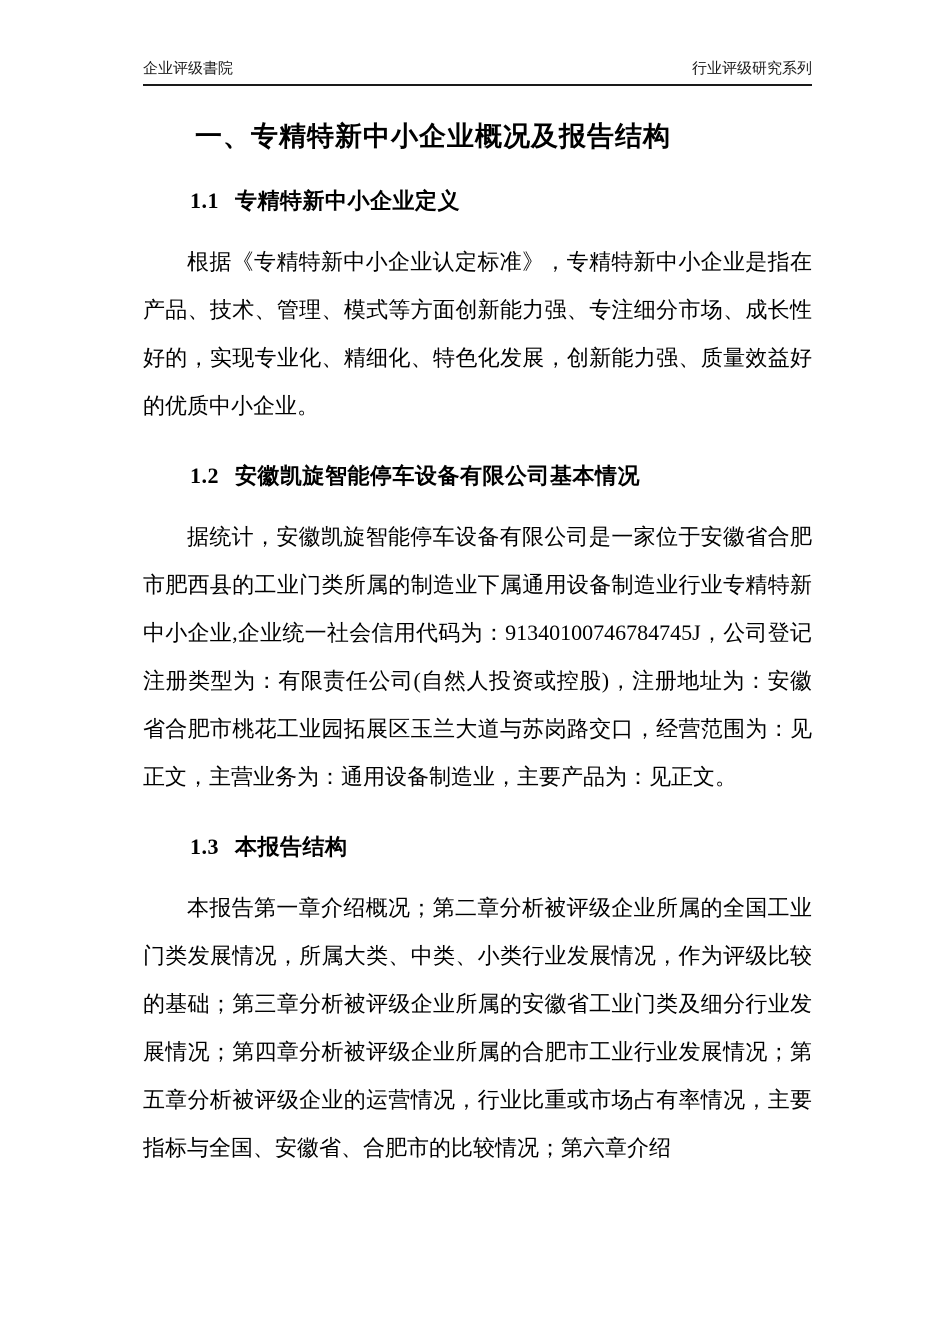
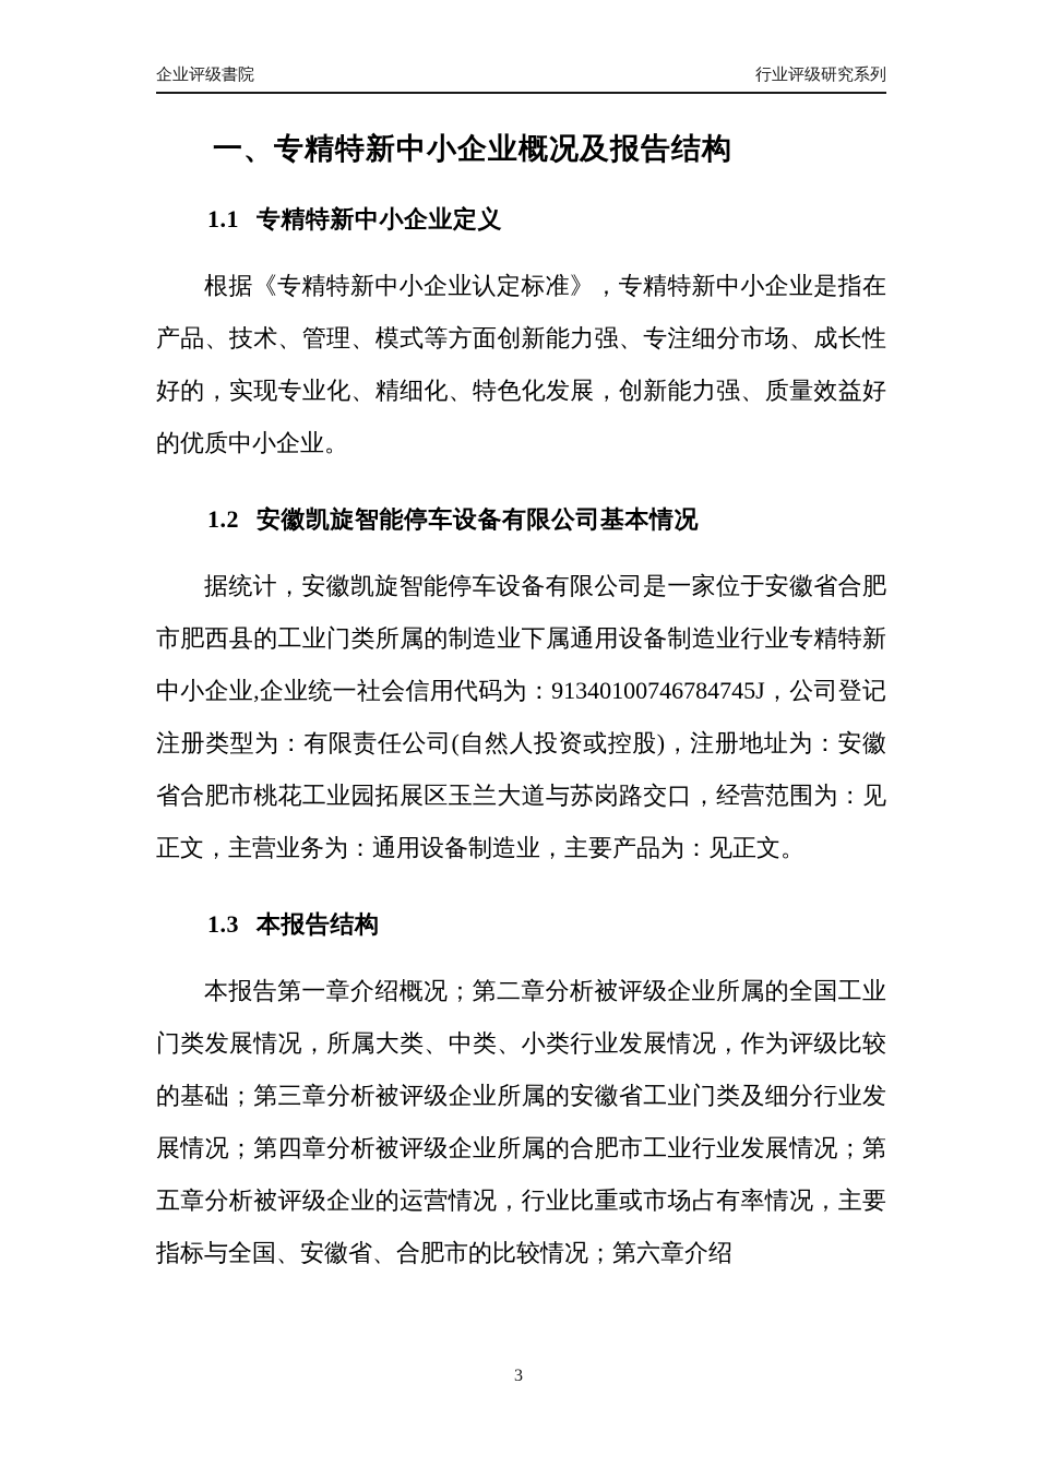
  企业评级書院
  行业评级研究系列
  一、专精特新中小企业概况及报告结构
  1.1 专精特新中小企业定义
  根据《专精特新中小企业认定标准》，专精特新中小企业是指在产品、技术、管理、模式等方面创新能力强、专注细分市场、成长性好的，实现专业化、精细化、特色化发展，创新能力强、质量效益好的优质中小企业。
  1.2 安徽凯旋智能停车设备有限公司基本情况
  据统计，安徽凯旋智能停车设备有限公司是一家位于安徽省合肥市肥西县的工业门类所属的制造业下属通用设备制造业行业专精特新中小企业,企业统一社会信用代码为：91340100746784745J，公司登记注册类型为：有限责任公司(自然人投资或控股)，注册地址为：安徽省合肥市桃花工业园拓展区玉兰大道与苏岗路交口，经营范围为：见正文，主营业务为：通用设备制造业，主要产品为：见正文。
  1.3 本报告结构
  本报告第一章介绍概况；第二章分析被评级企业所属的全国工业门类发展情况，所属大类、中类、小类行业发展情况，作为评级比较的基础；第三章分析被评级企业所属的安徽省工业门类及细分行业发展情况；第四章分析被评级企业所属的合肥市工业行业发展情况；第五章分析被评级企业的运营情况，行业比重或市场占有率情况，主要指标与全国、安徽省、合肥市的比较情况；第六章介绍
+ 3
